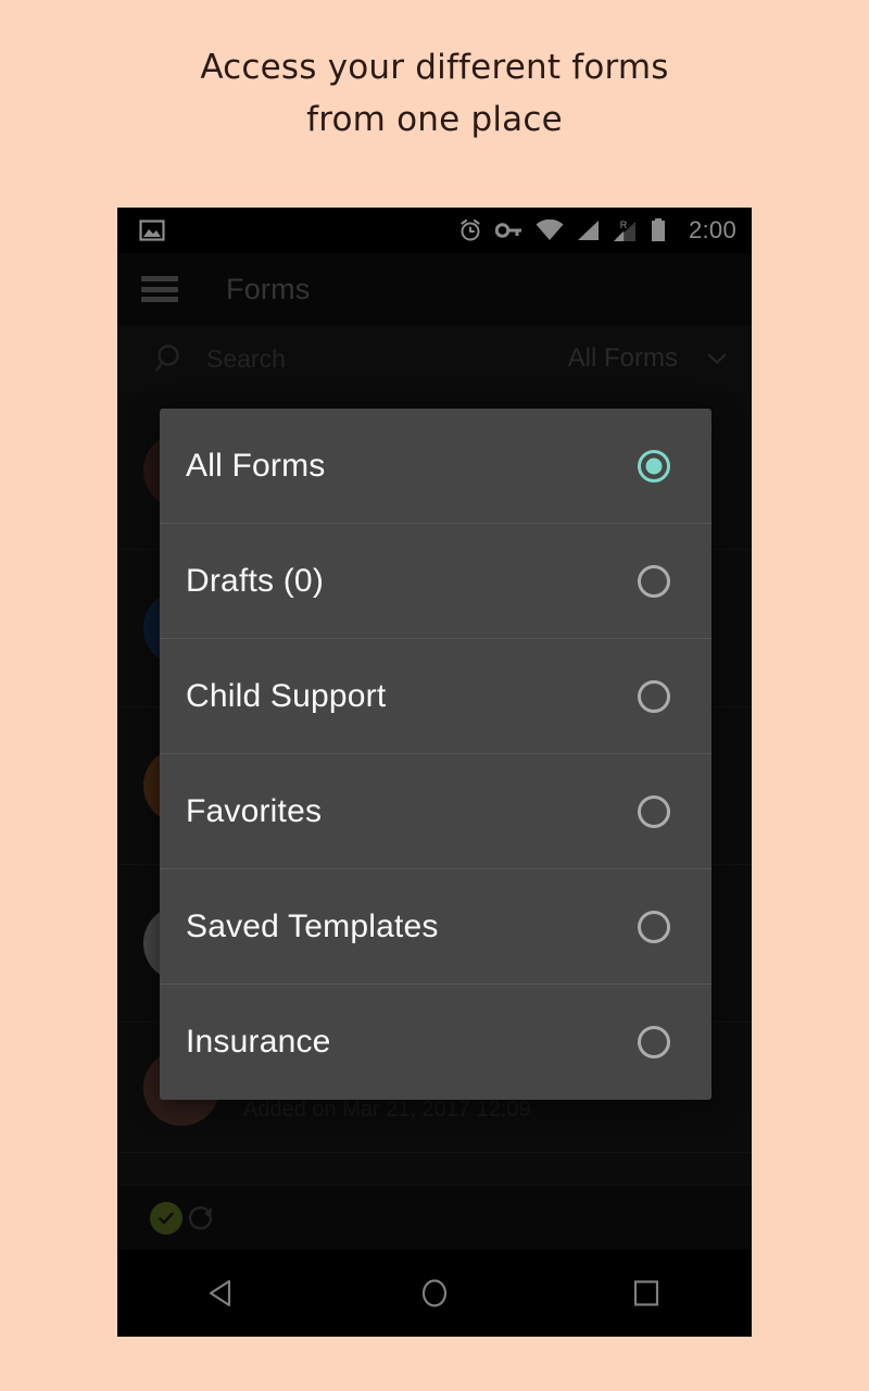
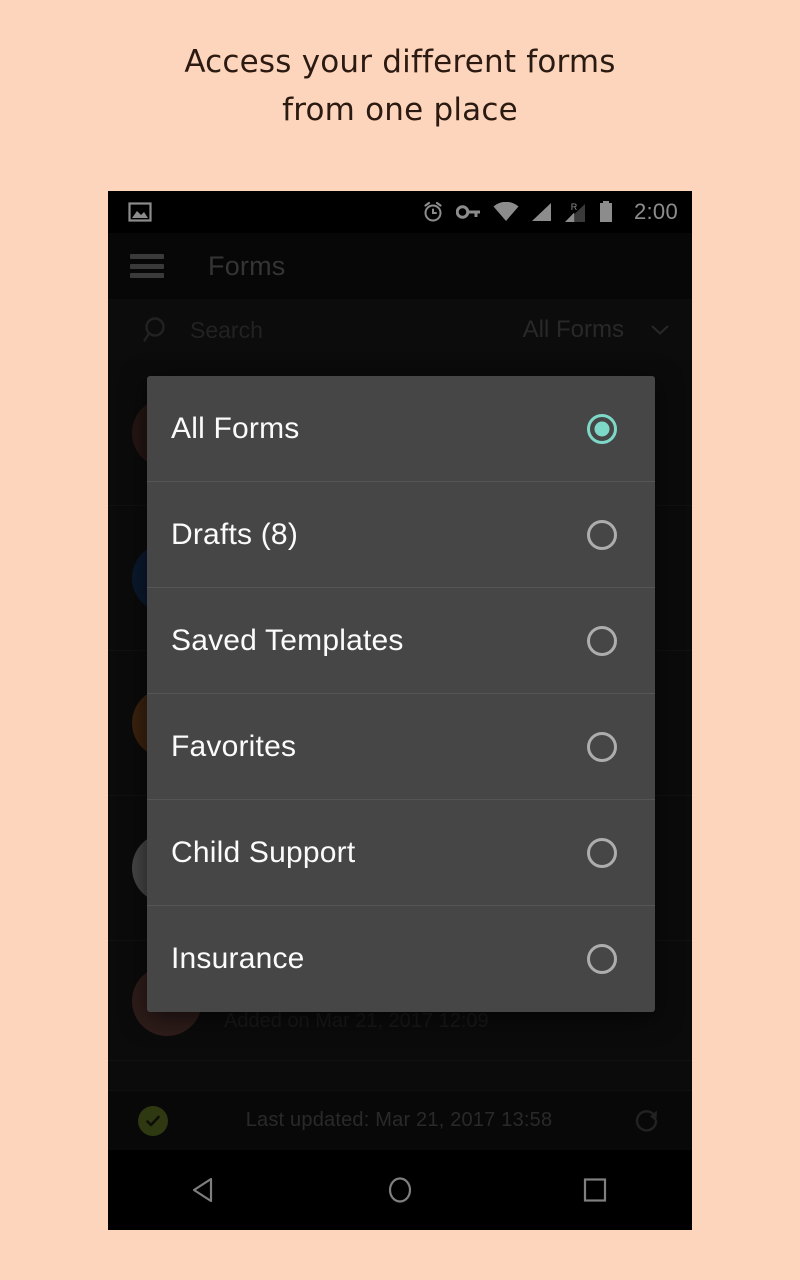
  Access your different forms
  from one place
  R
  2:00
  Forms
  All Forms
  Added on Mar 21, 2017 12:09
+ Last updated: Mar 21, 2017 13:58
  All Forms
- Drafts (0)
+ Drafts (8)
- Child Support
+ Saved Templates
  Favorites
- Saved Templates
+ Child Support
  Insurance
